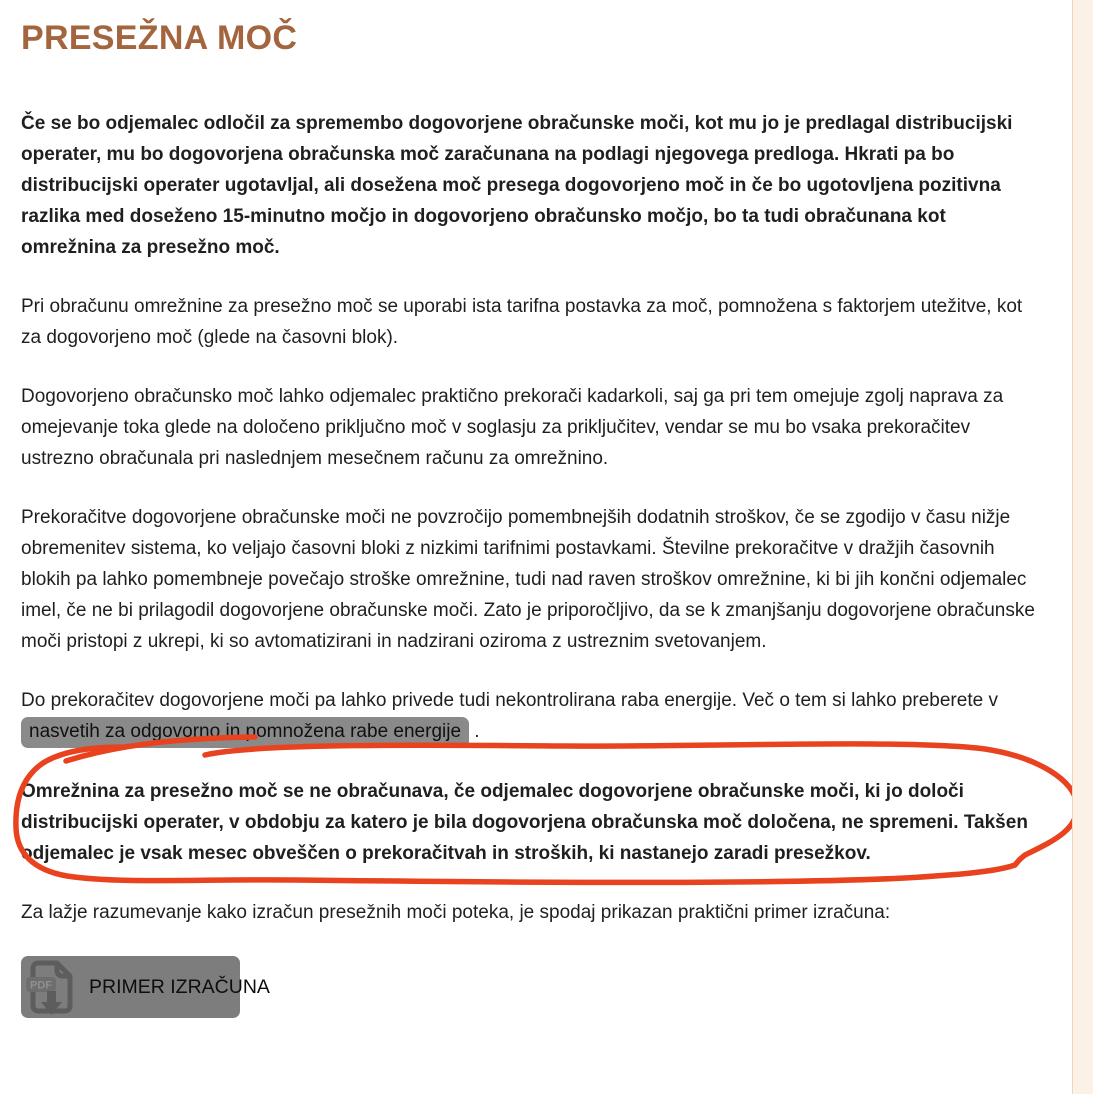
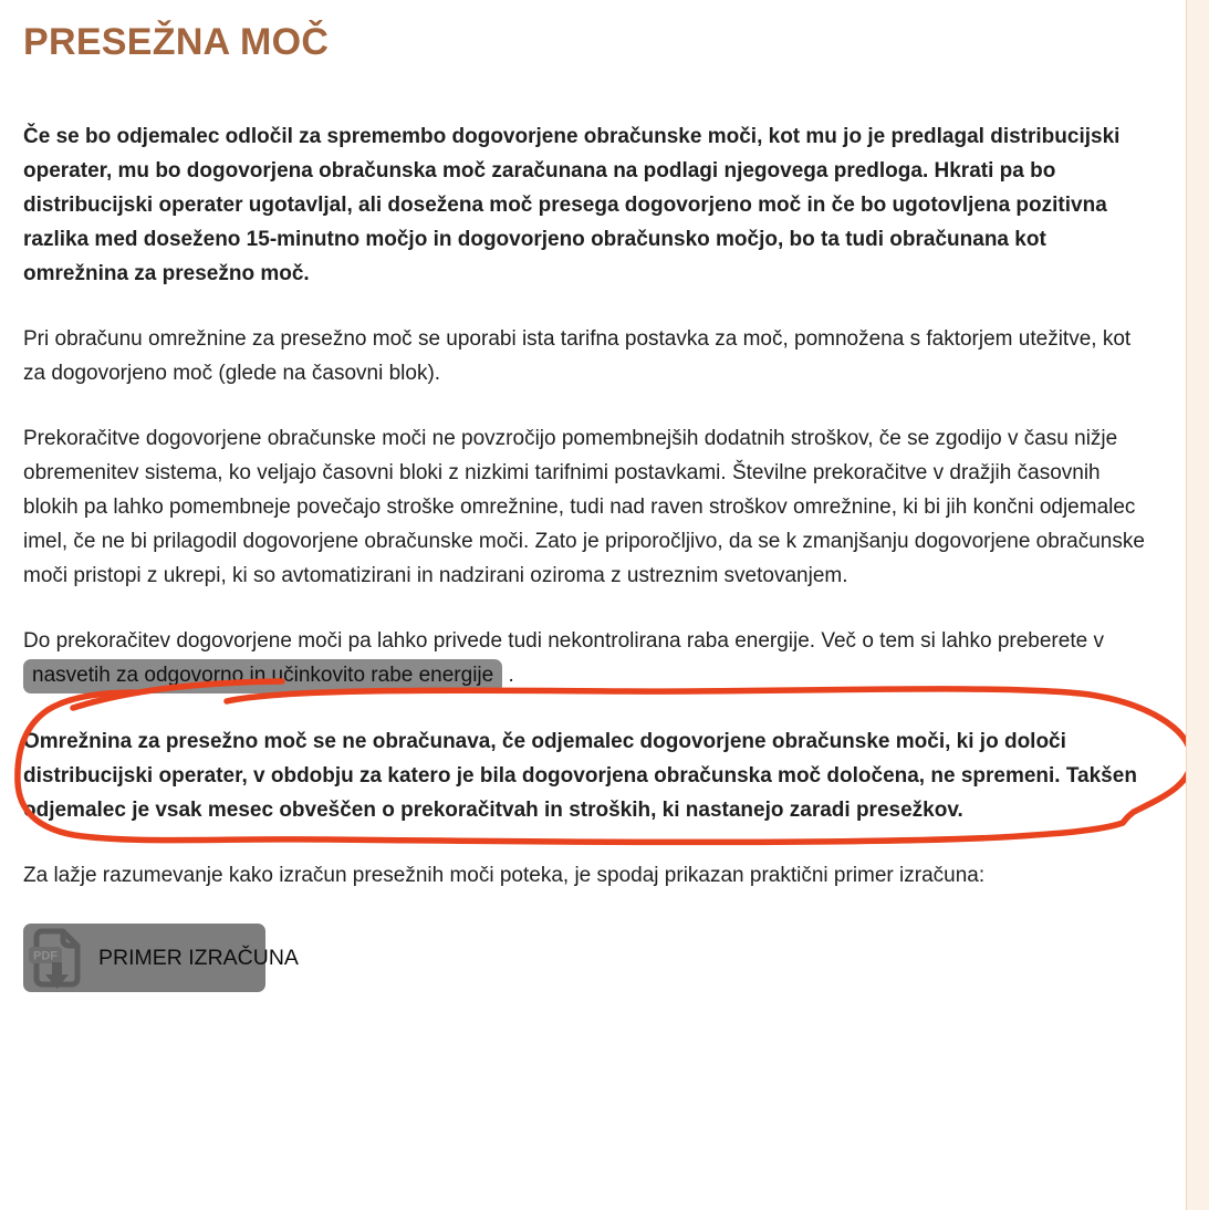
  PRESEŽNA MOČ
  Če se bo odjemalec odločil za spremembo dogovorjene obračunske moči, kot mu jo je predlagal distribucijski operater, mu bo dogovorjena obračunska moč zaračunana na podlagi njegovega predloga. Hkrati pa bo distribucijski operater ugotavljal, ali dosežena moč presega dogovorjeno moč in če bo ugotovljena pozitivna razlika med doseženo 15-minutno močjo in dogovorjeno obračunsko močjo, bo ta tudi obračunana kot omrežnina za presežno moč.
  Pri obračunu omrežnine za presežno moč se uporabi ista tarifna postavka za moč, pomnožena s faktorjem utežitve, kot za dogovorjeno moč (glede na časovni blok).
- Dogovorjeno obračunsko moč lahko odjemalec praktično prekorači kadarkoli, saj ga pri tem omejuje zgolj naprava za omejevanje toka glede na določeno priključno moč v soglasju za priključitev, vendar se mu bo vsaka prekoračitev ustrezno obračunala pri naslednjem mesečnem računu za omrežnino.
  Prekoračitve dogovorjene obračunske moči ne povzročijo pomembnejših dodatnih stroškov, če se zgodijo v času nižje obremenitev sistema, ko veljajo časovni bloki z nizkimi tarifnimi postavkami. Številne prekoračitve v dražjih časovnih blokih pa lahko pomembneje povečajo stroške omrežnine, tudi nad raven stroškov omrežnine, ki bi jih končni odjemalec imel, če ne bi prilagodil dogovorjene obračunske moči. Zato je priporočljivo, da se k zmanjšanju dogovorjene obračunske moči pristopi z ukrepi, ki so avtomatizirani in nadzirani oziroma z ustreznim svetovanjem.
- Do prekoračitev dogovorjene moči pa lahko privede tudi nekontrolirana raba energije. Več o tem si lahko preberete v nasvetih za odgovorno in pomnožena rabe energije .
+ Do prekoračitev dogovorjene moči pa lahko privede tudi nekontrolirana raba energije. Več o tem si lahko preberete v nasvetih za odgovorno in učinkovito rabe energije .
  Omrežnina za presežno moč se ne obračunava, če odjemalec dogovorjene obračunske moči, ki jo določi distribucijski operater, v obdobju za katero je bila dogovorjena obračunska moč določena, ne spremeni. Takšen djemalec je vsak mesec obveščen o prekoračitvah in stroških, ki nastanejo zaradi presežkov.
  Za lažje razumevanje kako izračun presežnih moči poteka, je spodaj prikazan praktični primer izračuna:
  PDF
  PRIMER IZRAČUNA
